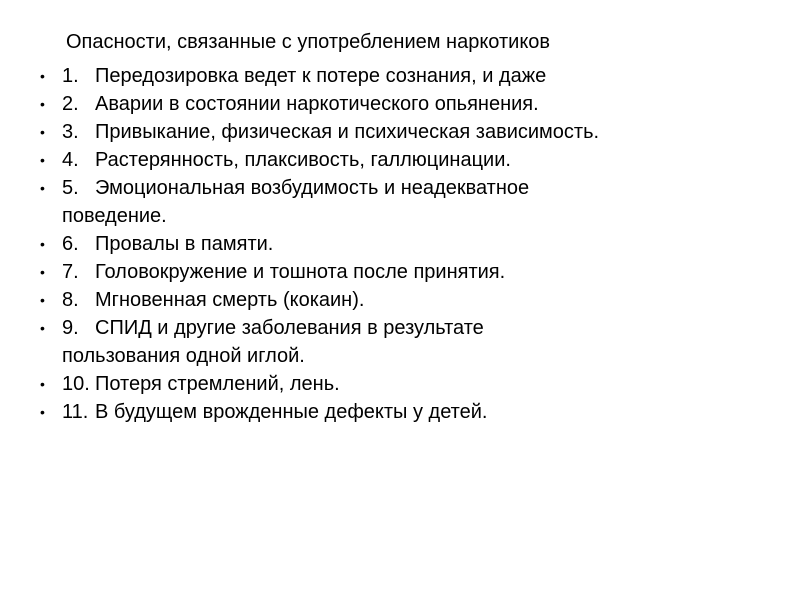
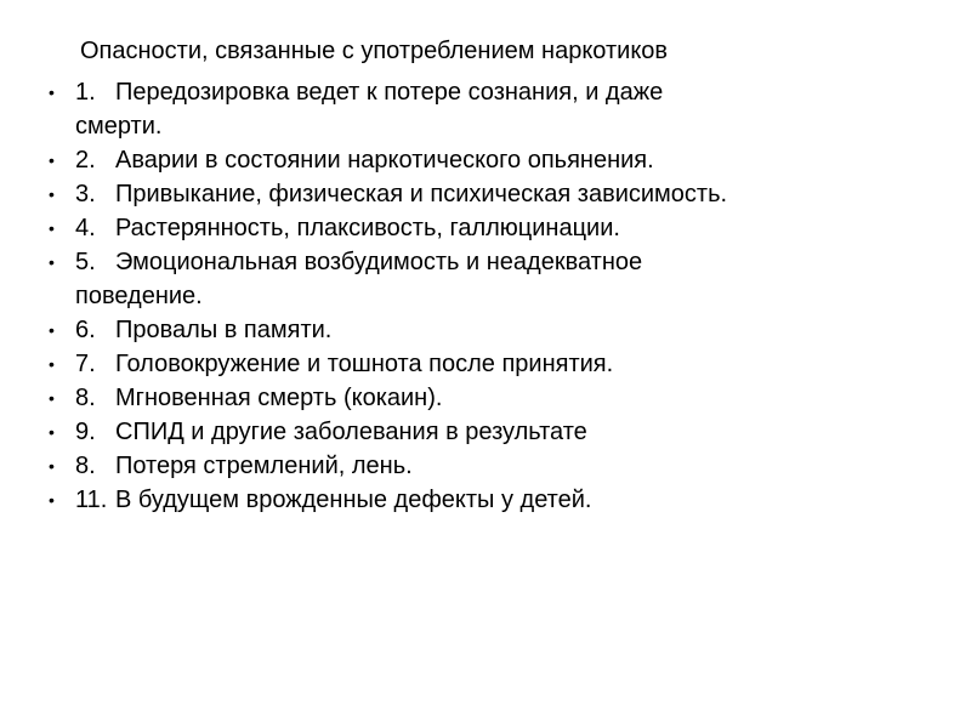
  Опасности, связанные с употреблением наркотиков
  •
  1. Передозировка ведет к потере сознания, и даже
+ смерти.
  •
  2. Аварии в состоянии наркотического опьянения.
  •
  3. Привыкание, физическая и психическая зависимость.
  •
  4. Растерянность, плаксивость, галлюцинации.
  •
  5. Эмоциональная возбудимость и неадекватное
  поведение.
  •
  6. Провалы в памяти.
  •
  7. Головокружение и тошнота после принятия.
  •
  8. Мгновенная смерть (кокаин).
  •
  9. СПИД и другие заболевания в результате
- пользования одной иглой.
  •
- 10. Потеря стремлений, лень.
+ 8. Потеря стремлений, лень.
  •
  11. В будущем врожденные дефекты у детей.
